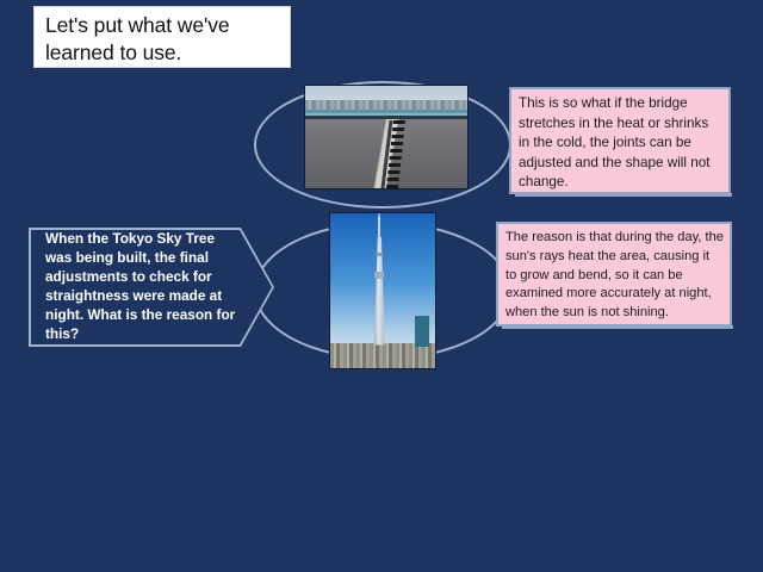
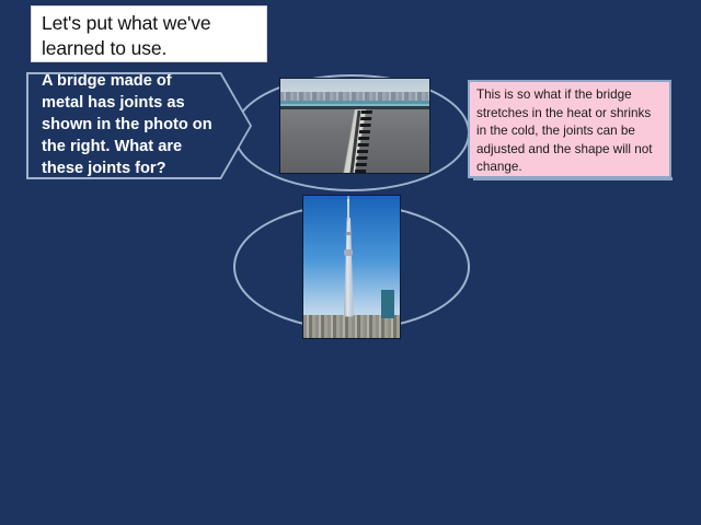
  Let's put what we've learned to use.
+ A bridge made of metal has joints as shown in the photo on the right. What are these joints for?
  This is so what if the bridge stretches in the heat or shrinks in the cold, the joints can be adjusted and the shape will not change.
- When the Tokyo Sky Tree was being built, the final adjustments to check for straightness were made at night. What is the reason for this?
- The reason is that during the day, the sun's rays heat the area, causing it to grow and bend, so it can be examined more accurately at night, when the sun is not shining.
